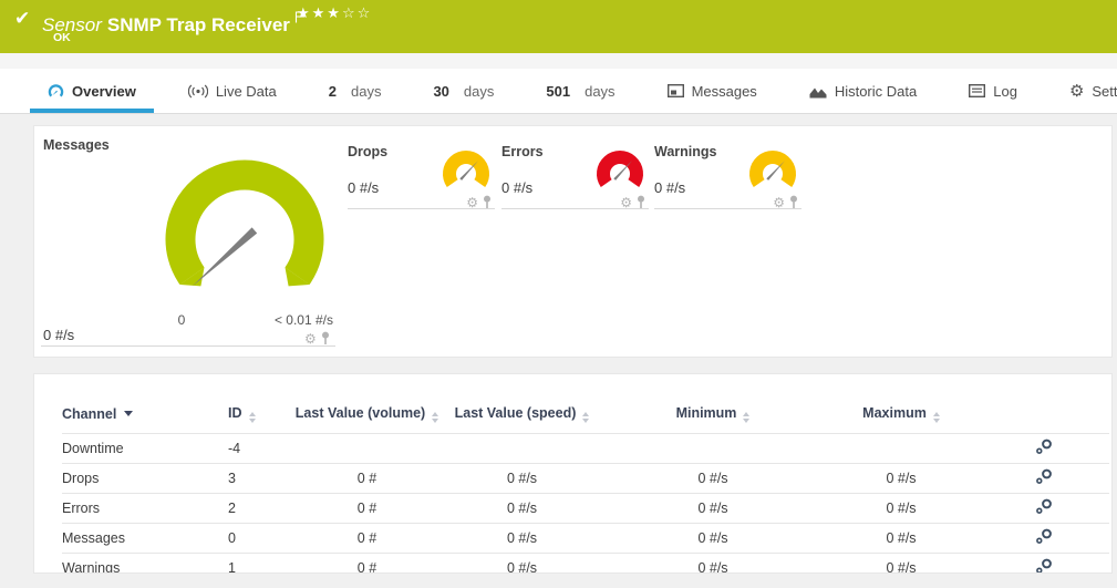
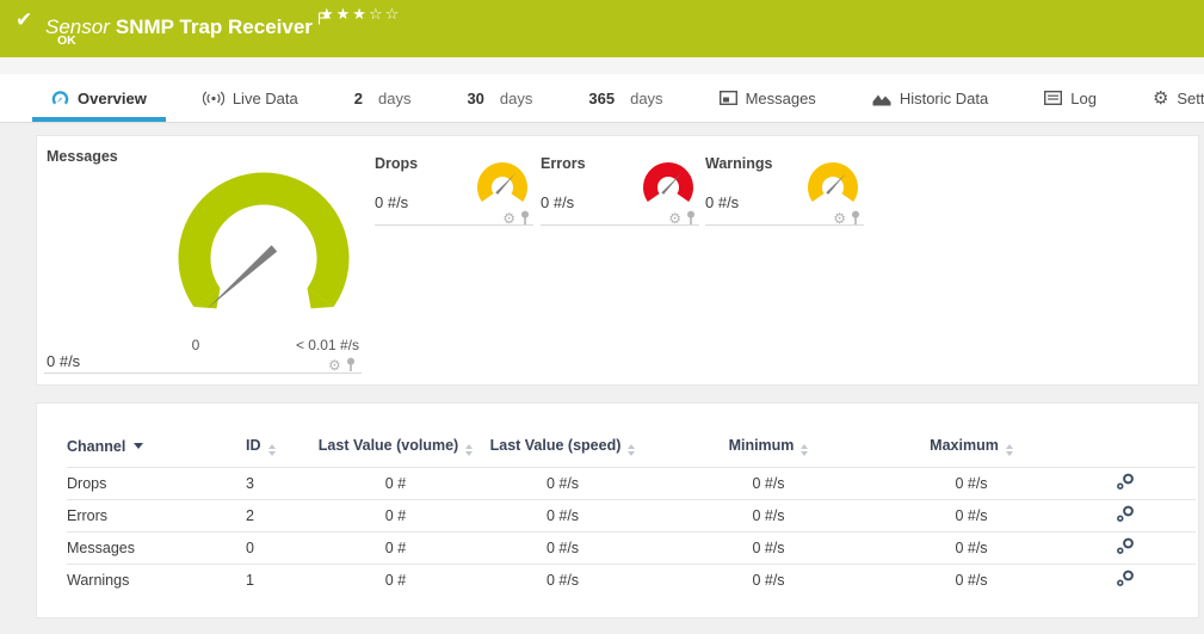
  ✔
  Sensor SNMP Trap Receiver
  ★★★☆☆
  OK
  Overview
  Live Data
  2
  days
  30
  days
- 501
+ 365
  days
  Messages
  Historic Data
  Log
  ⚙
  Messages
  0
  < 0.01 #/s
  0 #/s
  ⚙
  Drops
  0 #/s
  ⚙
  Errors
  0 #/s
  ⚙
  Warnings
  0 #/s
  ⚙
  Channel	ID	Last Value (volume)	Last Value (speed)	Minimum	Maximum
- Downtime	-4
  Drops	3	0 #	0 #/s	0 #/s	0 #/s
  Errors	2	0 #	0 #/s	0 #/s	0 #/s
  Messages	0	0 #	0 #/s	0 #/s	0 #/s
  Warnings	1	0 #	0 #/s	0 #/s	0 #/s
